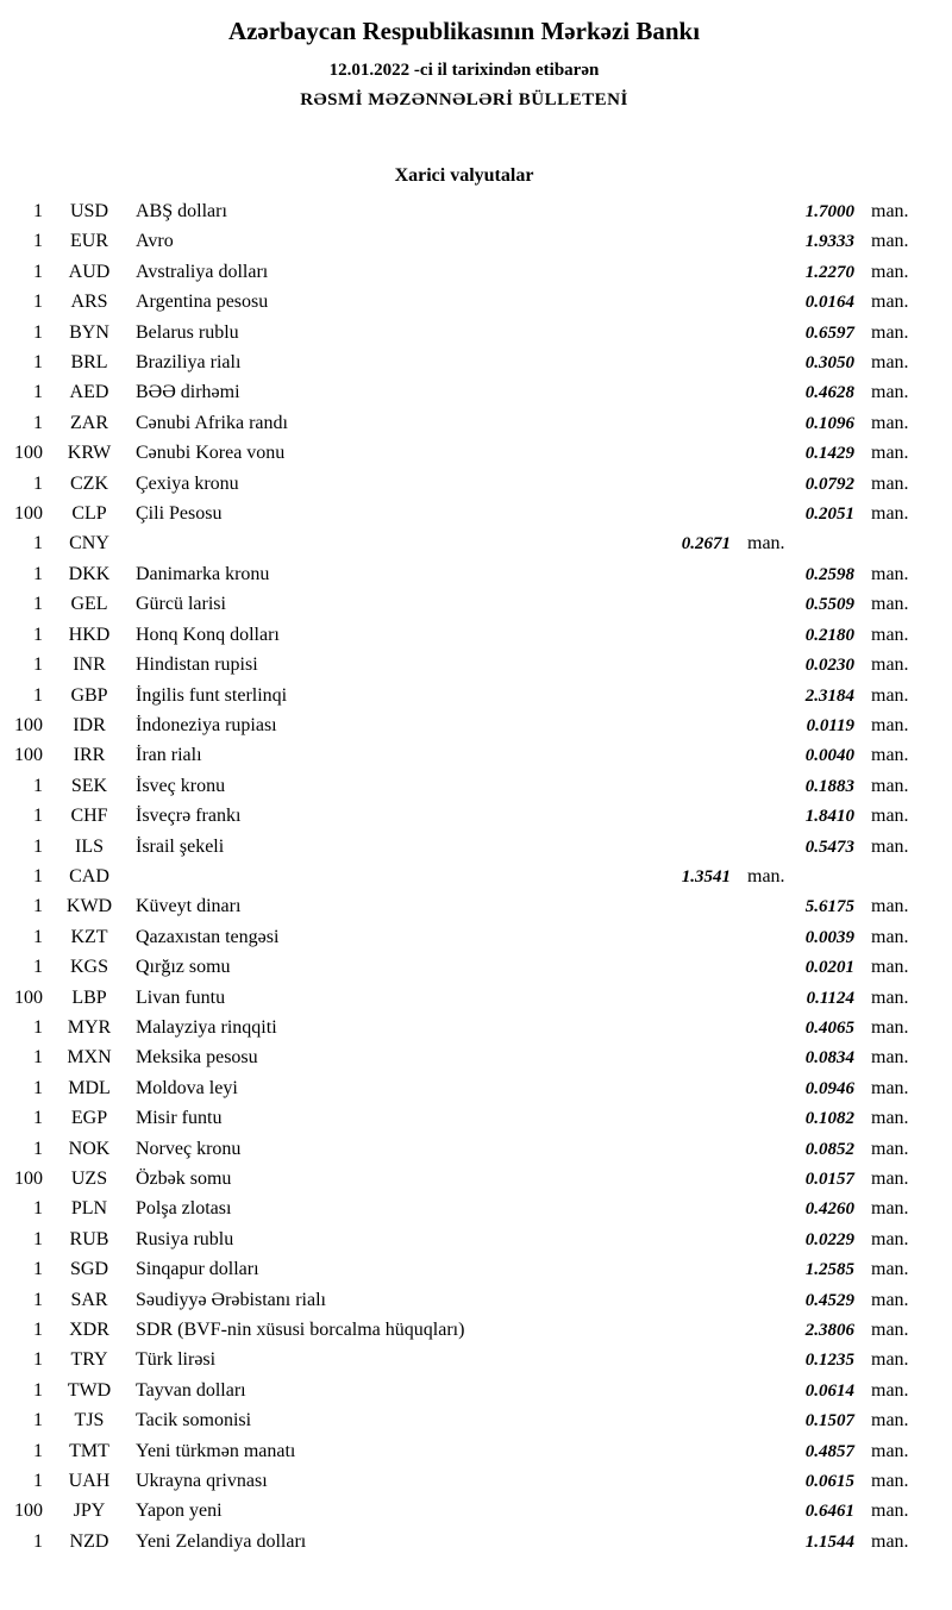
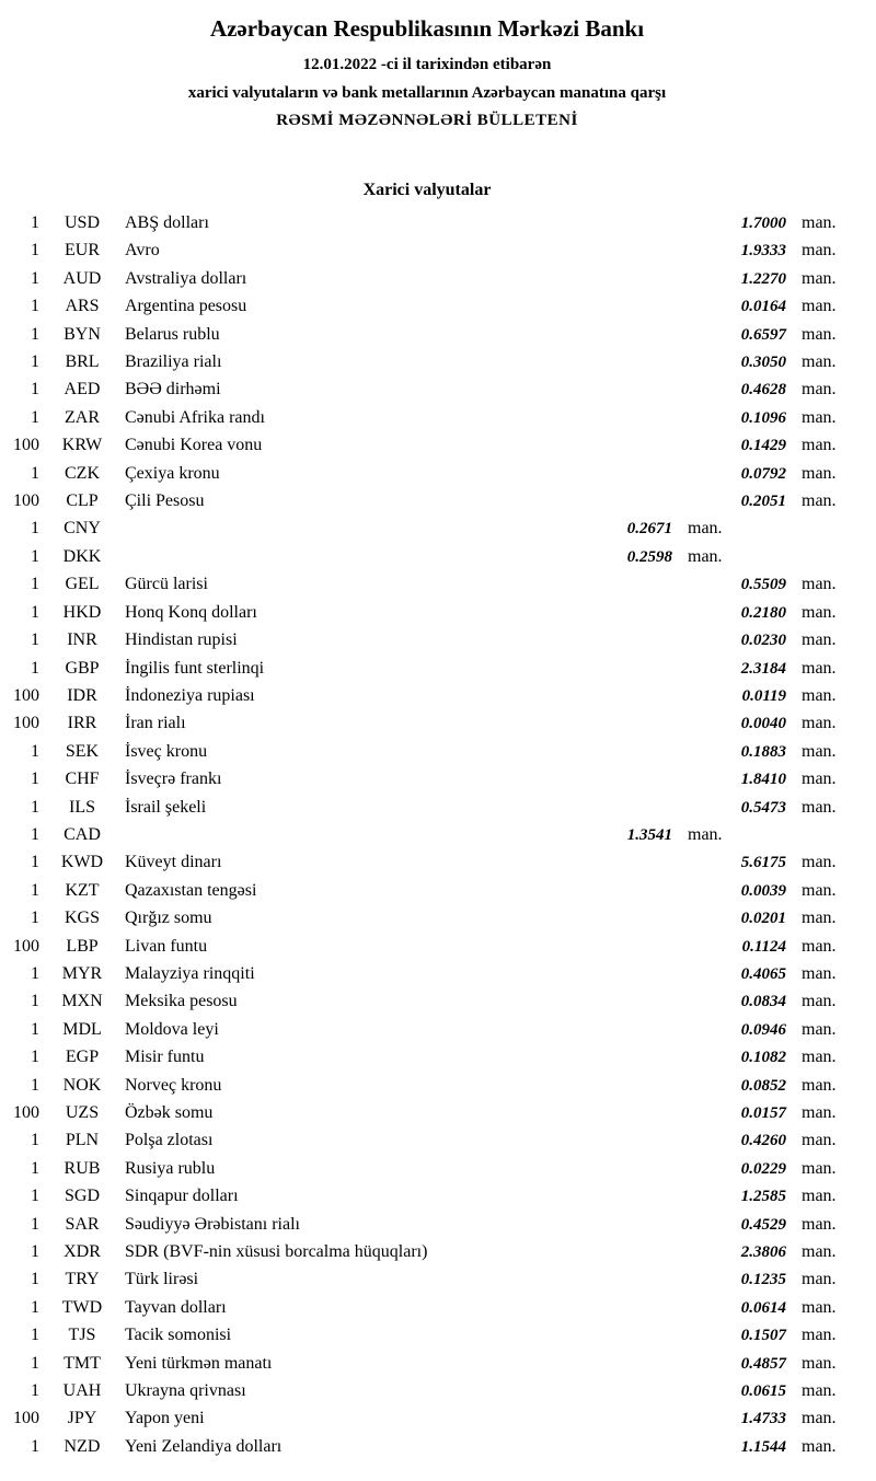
  Azərbaycan Respublikasının Mərkəzi Bankı
  12.01.2022 -ci il tarixindən etibarən
+ xarici valyutaların və bank metallarının Azərbaycan manatına qarşı
  RƏSMİ MƏZƏNNƏLƏRİ BÜLLETENİ
  Xarici valyutalar
  1
  USD
  ABŞ dolları
  1.7000
  man.
  1
  EUR
  Avro
  1.9333
  man.
  1
  AUD
  Avstraliya dolları
  1.2270
  man.
  1
  ARS
  Argentina pesosu
  0.0164
  man.
  1
  BYN
  Belarus rublu
  0.6597
  man.
  1
  BRL
  Braziliya rialı
  0.3050
  man.
  1
  AED
  BƏƏ dirhəmi
  0.4628
  man.
  1
  ZAR
  Cənubi Afrika randı
  0.1096
  man.
  100
  KRW
  Cənubi Korea vonu
  0.1429
  man.
  1
  CZK
  Çexiya kronu
  0.0792
  man.
  100
  CLP
  Çili Pesosu
  0.2051
  man.
  1
  CNY
  0.2671
  man.
  1
  DKK
- Danimarka kronu
  0.2598
  man.
  1
  GEL
  Gürcü larisi
  0.5509
  man.
  1
  HKD
  Honq Konq dolları
  0.2180
  man.
  1
  INR
  Hindistan rupisi
  0.0230
  man.
  1
  GBP
  İngilis funt sterlinqi
  2.3184
  man.
  100
  IDR
  İndoneziya rupiası
  0.0119
  man.
  100
  IRR
  İran rialı
  0.0040
  man.
  1
  SEK
  İsveç kronu
  0.1883
  man.
  1
  CHF
  İsveçrə frankı
  1.8410
  man.
  1
  ILS
  İsrail şekeli
  0.5473
  man.
  1
  CAD
  1.3541
  man.
  1
  KWD
  Küveyt dinarı
  5.6175
  man.
  1
  KZT
  Qazaxıstan tengəsi
  0.0039
  man.
  1
  KGS
  Qırğız somu
  0.0201
  man.
  100
  LBP
  Livan funtu
  0.1124
  man.
  1
  MYR
  Malayziya rinqqiti
  0.4065
  man.
  1
  MXN
  Meksika pesosu
  0.0834
  man.
  1
  MDL
  Moldova leyi
  0.0946
  man.
  1
  EGP
  Misir funtu
  0.1082
  man.
  1
  NOK
  Norveç kronu
  0.0852
  man.
  100
  UZS
  Özbək somu
  0.0157
  man.
  1
  PLN
  Polşa zlotası
  0.4260
  man.
  1
  RUB
  Rusiya rublu
  0.0229
  man.
  1
  SGD
  Sinqapur dolları
  1.2585
  man.
  1
  SAR
  Səudiyyə Ərəbistanı rialı
  0.4529
  man.
  1
  XDR
  SDR (BVF-nin xüsusi borcalma hüquqları)
  2.3806
  man.
  1
  TRY
  Türk lirəsi
  0.1235
  man.
  1
  TWD
  Tayvan dolları
  0.0614
  man.
  1
  TJS
  Tacik somonisi
  0.1507
  man.
  1
  TMT
  Yeni türkmən manatı
  0.4857
  man.
  1
  UAH
  Ukrayna qrivnası
  0.0615
  man.
  100
  JPY
  Yapon yeni
- 0.6461
+ 1.4733
  man.
  1
  NZD
  Yeni Zelandiya dolları
  1.1544
  man.
